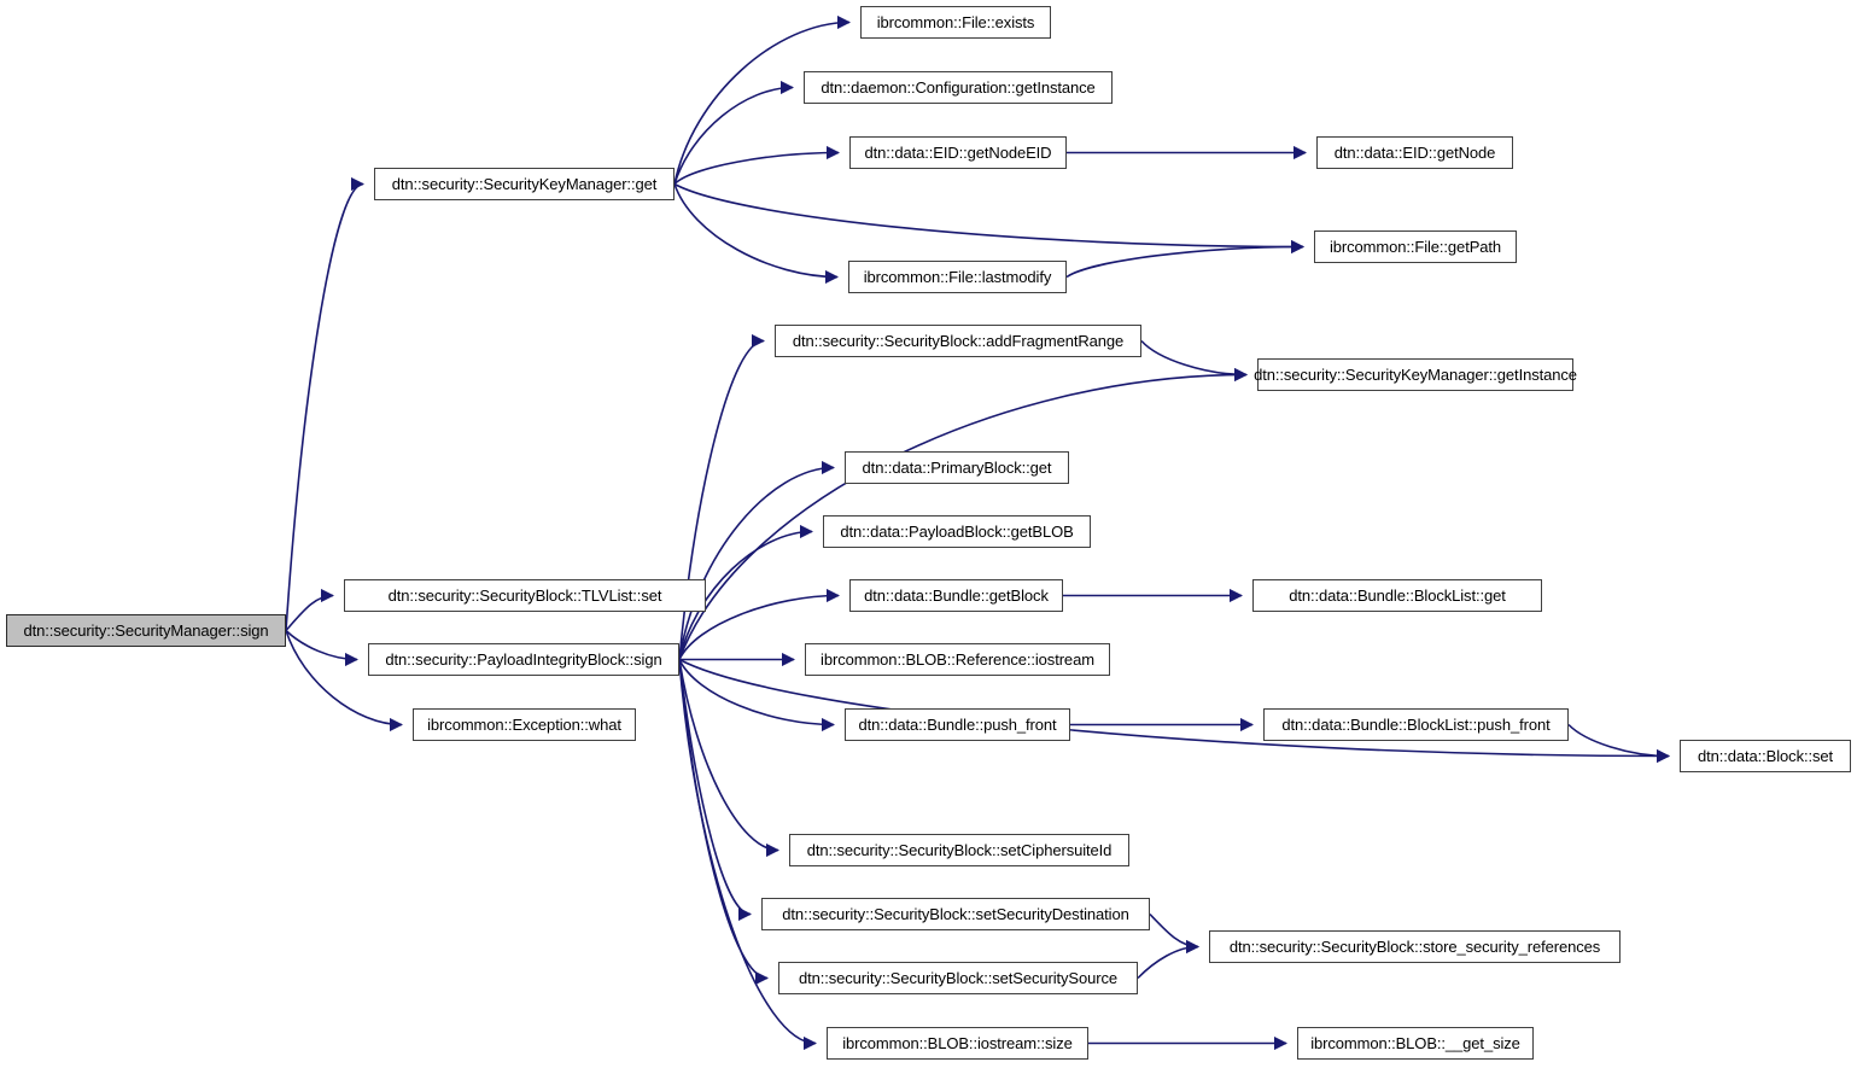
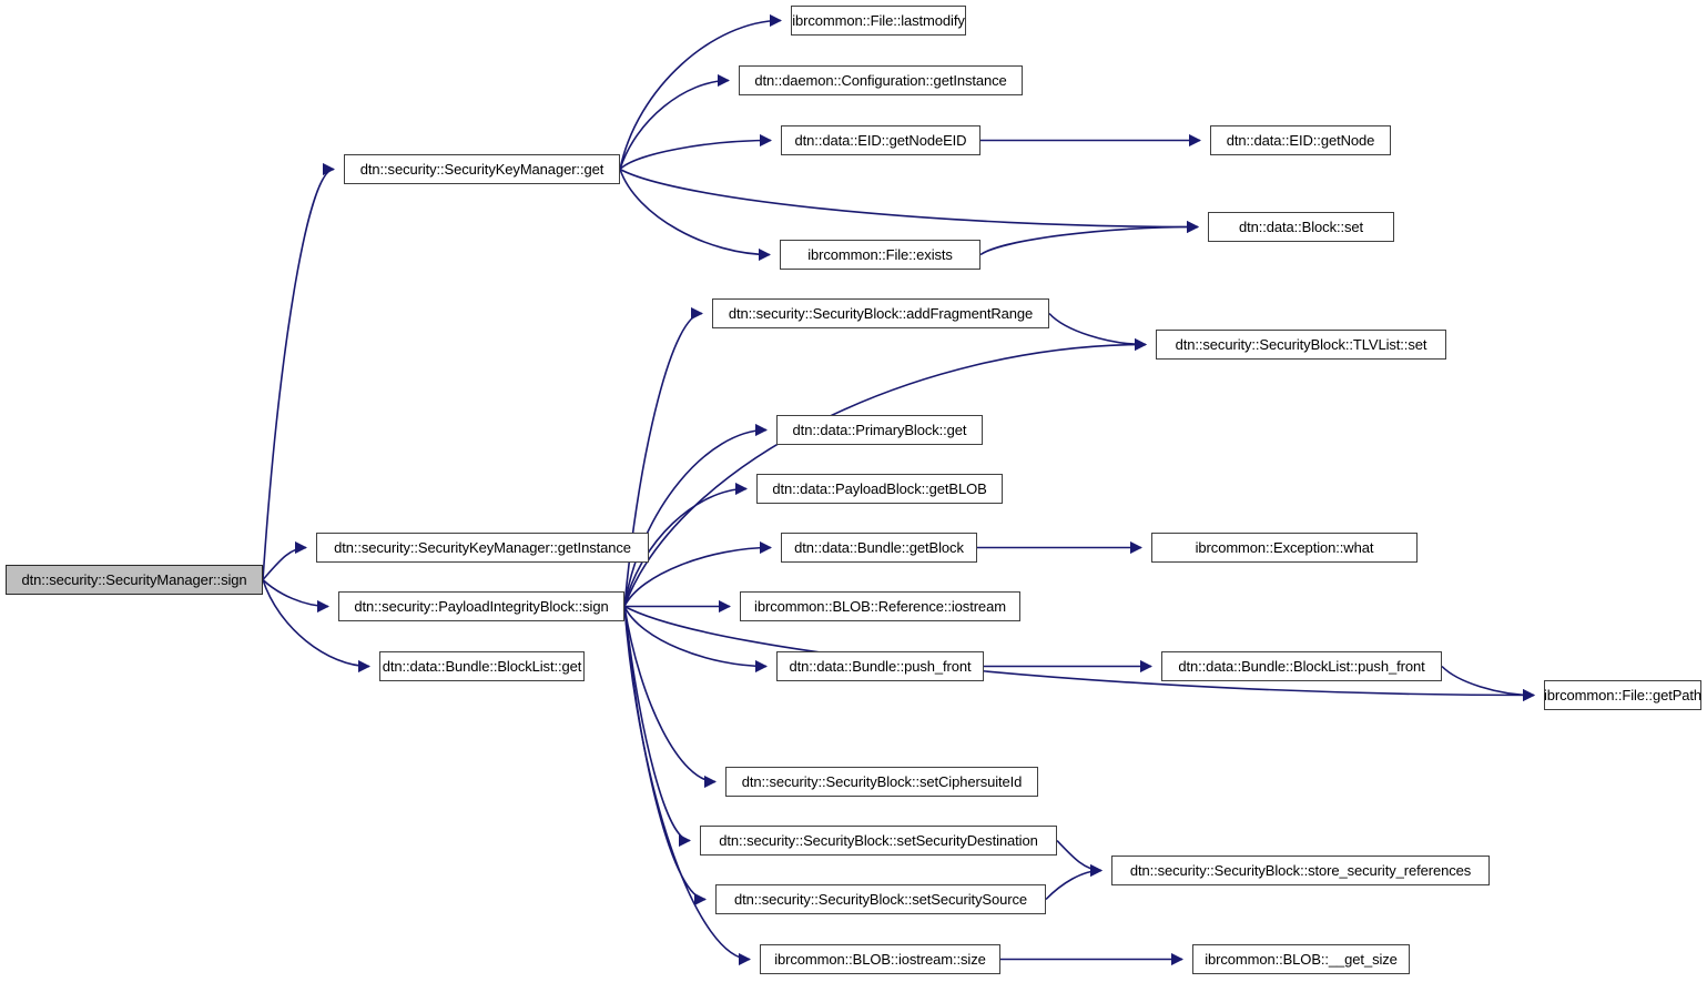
  dtn::security::SecurityManager::sign
  dtn::security::SecurityKeyManager::get
- dtn::security::SecurityBlock::TLVList::set
+ dtn::security::SecurityKeyManager::getInstance
  dtn::security::PayloadIntegrityBlock::sign
- ibrcommon::Exception::what
+ dtn::data::Bundle::BlockList::get
- ibrcommon::File::exists
+ ibrcommon::File::lastmodify
  dtn::daemon::Configuration::getInstance
  dtn::data::EID::getNodeEID
- ibrcommon::File::lastmodify
+ ibrcommon::File::exists
  dtn::data::EID::getNode
- ibrcommon::File::getPath
+ dtn::data::Block::set
  dtn::security::SecurityBlock::addFragmentRange
- dtn::security::SecurityKeyManager::getInstance
+ dtn::security::SecurityBlock::TLVList::set
  dtn::data::PrimaryBlock::get
  dtn::data::PayloadBlock::getBLOB
  dtn::data::Bundle::getBlock
  ibrcommon::BLOB::Reference::iostream
  dtn::data::Bundle::push_front
- dtn::data::Bundle::BlockList::get
+ ibrcommon::Exception::what
  dtn::data::Bundle::BlockList::push_front
- dtn::data::Block::set
+ ibrcommon::File::getPath
  dtn::security::SecurityBlock::setCiphersuiteId
  dtn::security::SecurityBlock::setSecurityDestination
  dtn::security::SecurityBlock::setSecuritySource
  ibrcommon::BLOB::iostream::size
  dtn::security::SecurityBlock::store_security_references
  ibrcommon::BLOB::__get_size
